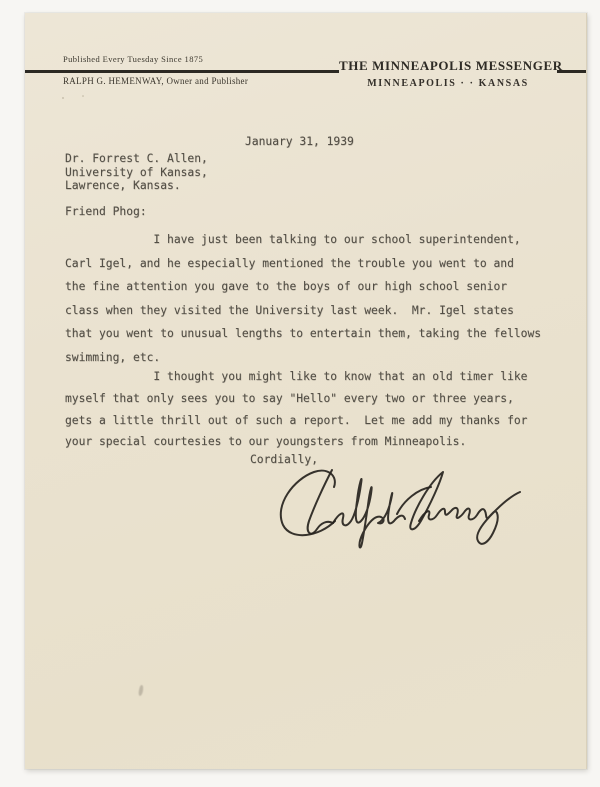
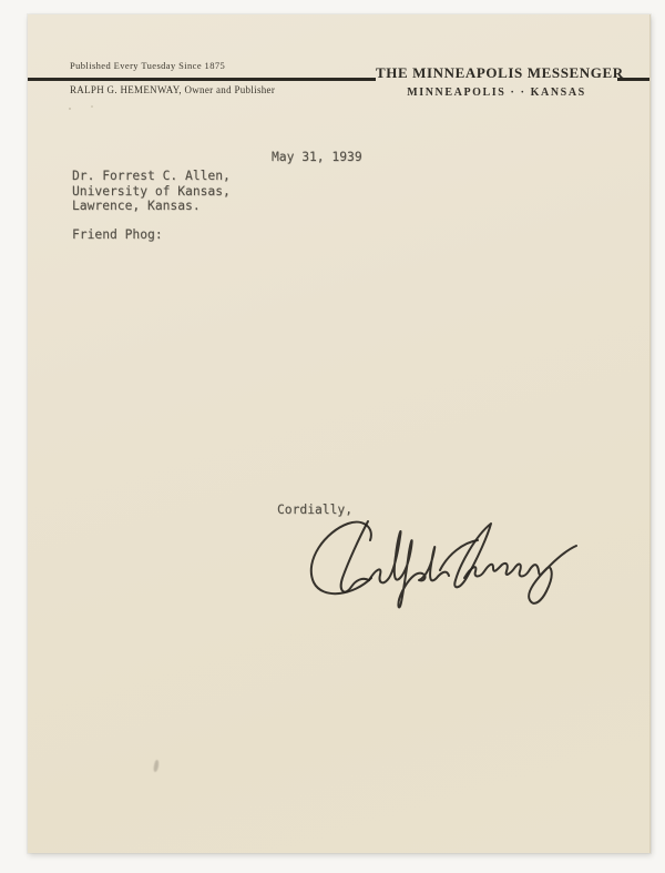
  Published Every Tuesday Since 1875
  THE MINNEAPOLIS MESSENGER
  MINNEAPOLIS · · KANSAS
  RALPH G. HEMENWAY, Owner and Publisher
- January 31, 1939
+ May 31, 1939
  Dr. Forrest C. Allen,
  University of Kansas,
  Lawrence, Kansas.
  Friend Phog:
- I have just been talking to our school superintendent,
- Carl Igel, and he especially mentioned the trouble you went to and
- the fine attention you gave to the boys of our high school senior
- class when they visited the University last week. Mr. Igel states
- that you went to unusual lengths to entertain them, taking the fellows
- swimming, etc.
- I thought you might like to know that an old timer like
- myself that only sees you to say "Hello" every two or three years,
- gets a little thrill out of such a report. Let me add my thanks for
- your special courtesies to our youngsters from Minneapolis.
  Cordially,
